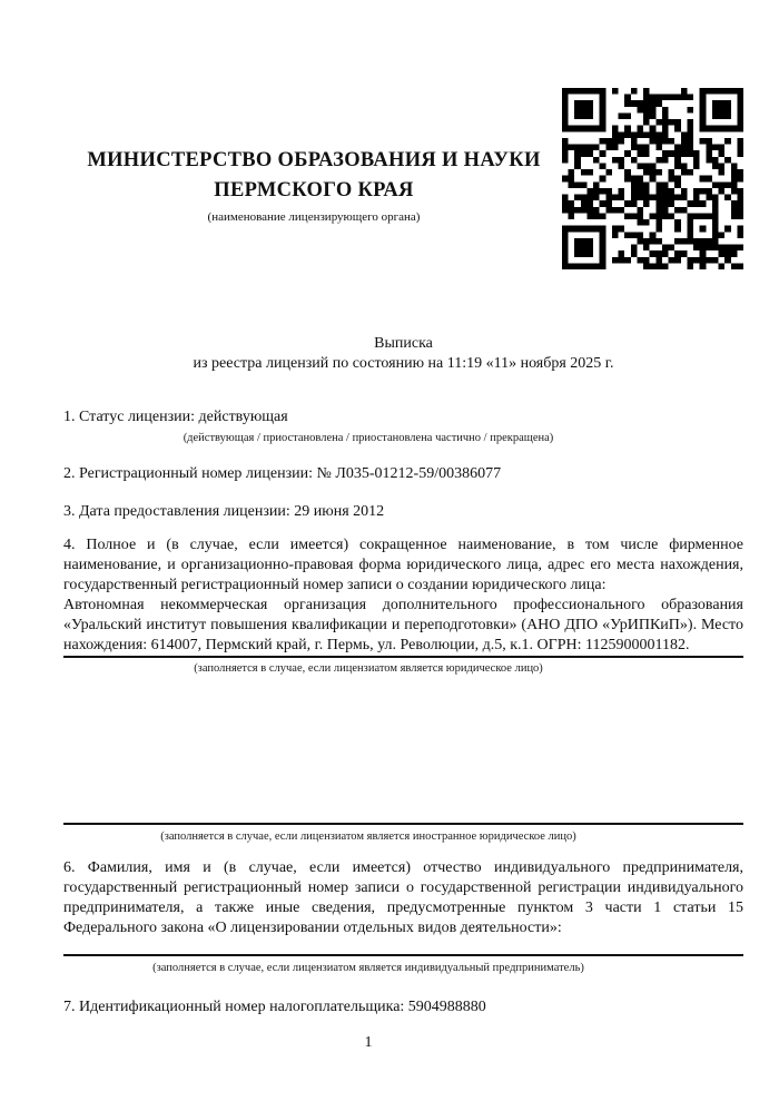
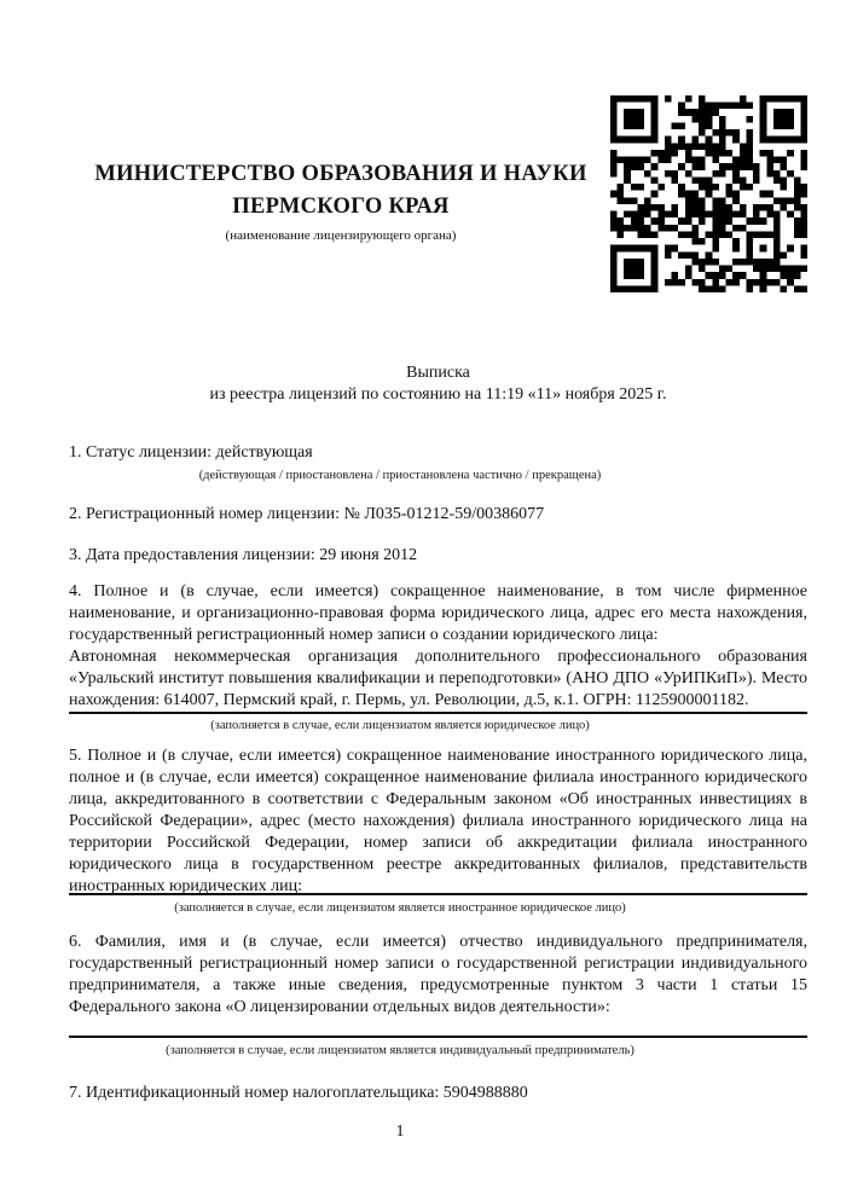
  МИНИСТЕРСТВО ОБРАЗОВАНИЯ И НАУКИ
  ПЕРМСКОГО КРАЯ
  (наименование лицензирующего органа)
  Выписка
  из реестра лицензий по состоянию на 11:19 «11» ноября 2025 г.
  1. Статус лицензии: действующая
  (действующая / приостановлена / приостановлена частично / прекращена)
  2. Регистрационный номер лицензии: № Л035-01212-59/00386077
  3. Дата предоставления лицензии: 29 июня 2012
  4. Полное и (в случае, если имеется) сокращенное наименование, в том числе фирменное наименование, и организационно-правовая форма юридического лица, адрес его места нахождения, государственный регистрационный номер записи о создании юридического лица:
  Автономная некоммерческая организация дополнительного профессионального образования «Уральский институт повышения квалификации и переподготовки» (АНО ДПО «УрИПКиП»). Место нахождения: 614007, Пермский край, г. Пермь, ул. Революции, д.5, к.1. ОГРН: 1125900001182.
  (заполняется в случае, если лицензиатом является юридическое лицо)
+ 5. Полное и (в случае, если имеется) сокращенное наименование иностранного юридического лица, полное и (в случае, если имеется) сокращенное наименование филиала иностранного юридического лица, аккредитованного в соответствии с Федеральным законом «Об иностранных инвестициях в Российской Федерации», адрес (место нахождения) филиала иностранного юридического лица на территории Российской Федерации, номер записи об аккредитации филиала иностранного юридического лица в государственном реестре аккредитованных филиалов, представительств иностранных юридических лиц:
  (заполняется в случае, если лицензиатом является иностранное юридическое лицо)
  6. Фамилия, имя и (в случае, если имеется) отчество индивидуального предпринимателя, государственный регистрационный номер записи о государственной регистрации индивидуального предпринимателя, а также иные сведения, предусмотренные пунктом 3 части 1 статьи 15 Федерального закона «О лицензировании отдельных видов деятельности»:
  (заполняется в случае, если лицензиатом является индивидуальный предприниматель)
  7. Идентификационный номер налогоплательщика: 5904988880
  1
